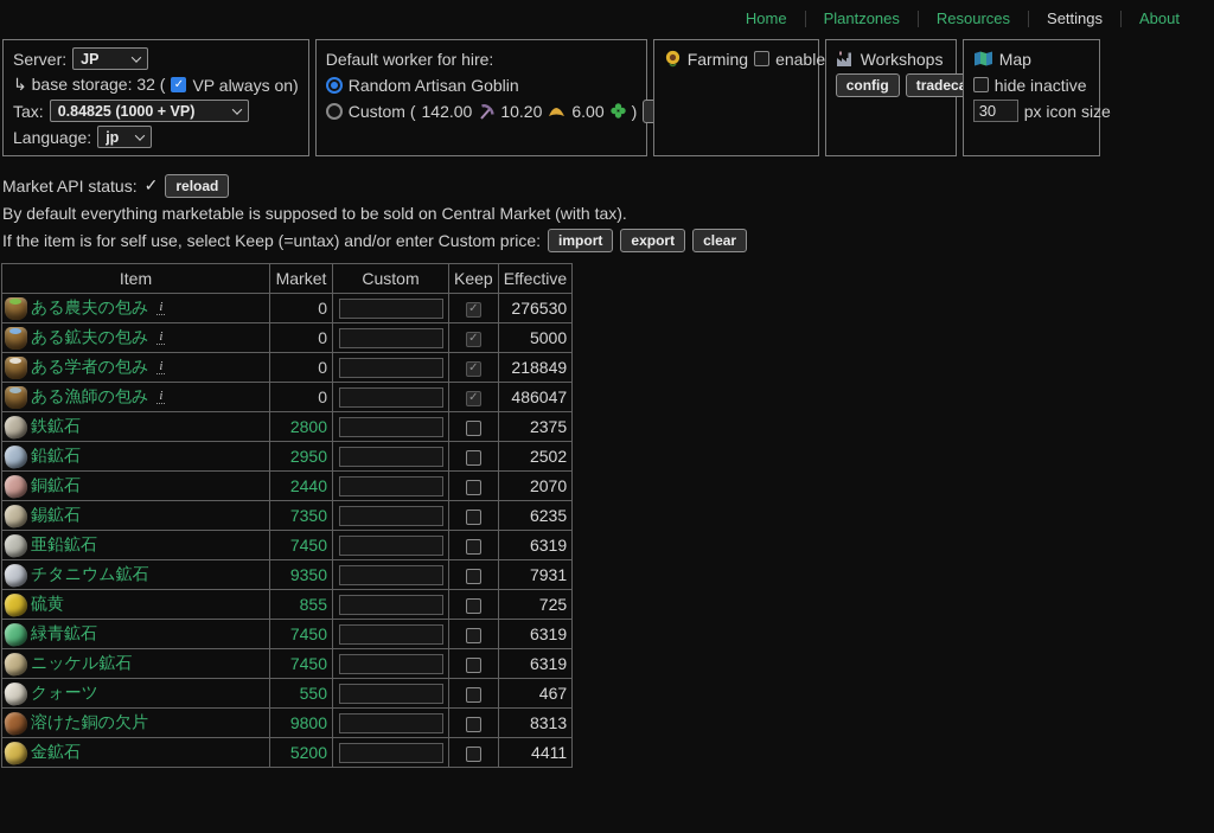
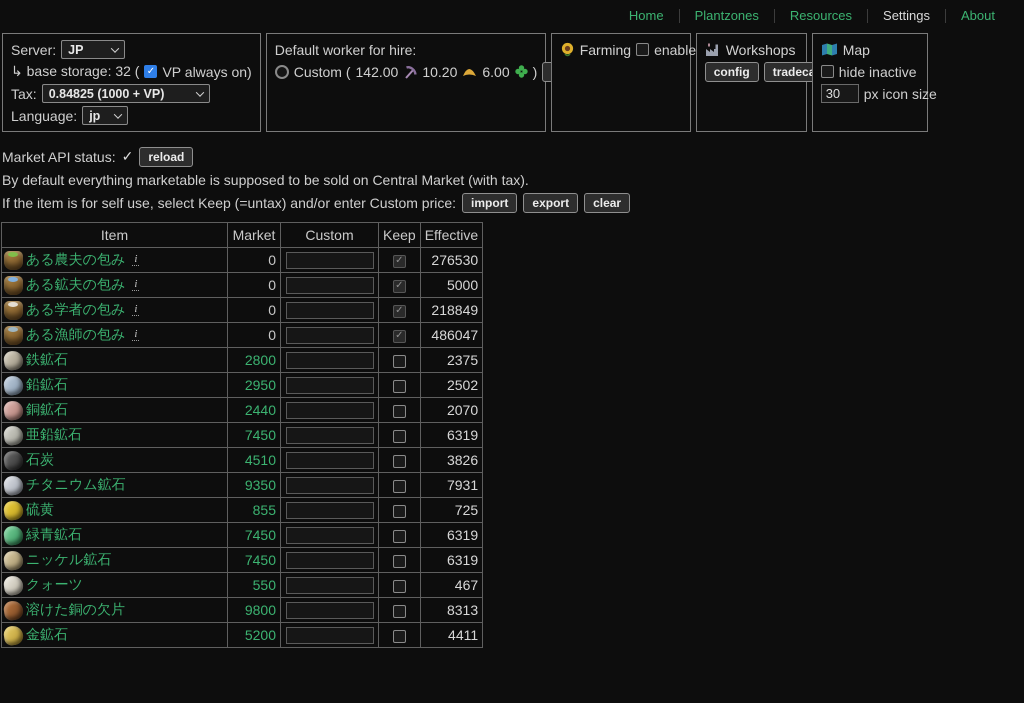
  Home
  Plantzones
  Resources
  Settings
  About
  Server:
  JP
  ↳ base storage: 32 (
  ✓
  VP always on)
  Tax:
  0.84825 (1000 + VP)
  Language:
  jp
  Default worker for hire:
- Random Artisan Goblin
  Custom (
  142.00
  10.20
  6.00
  )
  Farming
  enable
  Workshops
  config
  Map
  hide inactive
  30
  px icon size
  Market API status:
  ✓
  reload
  By default everything marketable is supposed to be sold on Central Market (with tax).
  If the item is for self use, select Keep (=untax) and/or enter Custom price:
  import
  export
  clear
  Item	Market	Custom	Keep	Effective
  ある農夫の包み i	0		✓	276530
  ある鉱夫の包み i	0		✓	5000
  ある学者の包み i	0		✓	218849
  ある漁師の包み i	0		✓	486047
  鉄鉱石	2800			2375
  鉛鉱石	2950			2502
  銅鉱石	2440			2070
- 錫鉱石	7350			6235
  亜鉛鉱石	7450			6319
+ 石炭	4510			3826
  チタニウム鉱石	9350			7931
  硫黄	855			725
  緑青鉱石	7450			6319
  ニッケル鉱石	7450			6319
  クォーツ	550			467
  溶けた銅の欠片	9800			8313
  金鉱石	5200			4411
